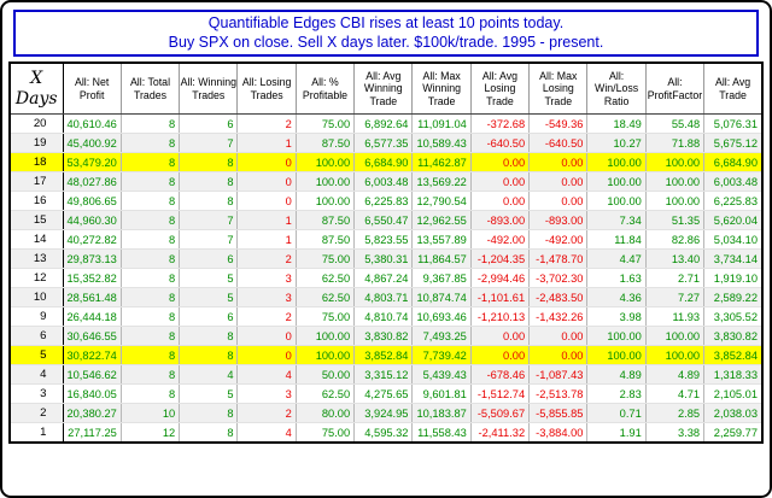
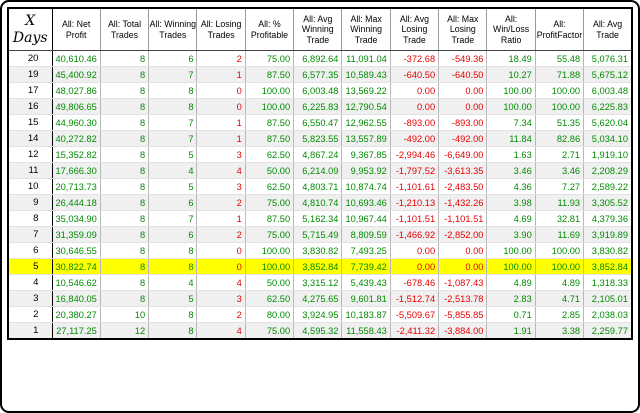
- Quantifiable Edges CBI rises at least 10 points today.
- Buy SPX on close. Sell X days later. $100k/trade. 1995 - present.
  X Days	All: Net Profit	All: Total Trades	All: Winning Trades	All: Losing Trades	All: % Profitable	All: Avg Winning Trade	All: Max Winning Trade	All: Avg Losing Trade	All: Max Losing Trade	All: Win/Loss Ratio	All: ProfitFactor	All: Avg Trade
  20	40,610.46	8	6	2	75.00	6,892.64	11,091.04	-372.68	-549.36	18.49	55.48	5,076.31
  19	45,400.92	8	7	1	87.50	6,577.35	10,589.43	-640.50	-640.50	10.27	71.88	5,675.12
- 18	53,479.20	8	8	0	100.00	6,684.90	11,462.87	0.00	0.00	100.00	100.00	6,684.90
  17	48,027.86	8	8	0	100.00	6,003.48	13,569.22	0.00	0.00	100.00	100.00	6,003.48
  16	49,806.65	8	8	0	100.00	6,225.83	12,790.54	0.00	0.00	100.00	100.00	6,225.83
  15	44,960.30	8	7	1	87.50	6,550.47	12,962.55	-893.00	-893.00	7.34	51.35	5,620.04
  14	40,272.82	8	7	1	87.50	5,823.55	13,557.89	-492.00	-492.00	11.84	82.86	5,034.10
- 13	29,873.13	8	6	2	75.00	5,380.31	11,864.57	-1,204.35	-1,478.70	4.47	13.40	3,734.14
- 12	15,352.82	8	5	3	62.50	4,867.24	9,367.85	-2,994.46	-3,702.30	1.63	2.71	1,919.10
+ 12	15,352.82	8	5	3	62.50	4,867.24	9,367.85	-2,994.46	-6,649.00	1.63	2.71	1,919.10
+ 11	17,666.30	8	4	4	50.00	6,214.09	9,953.92	-1,797.52	-3,613.35	3.46	3.46	2,208.29
- 10	28,561.48	8	5	3	62.50	4,803.71	10,874.74	-1,101.61	-2,483.50	4.36	7.27	2,589.22
+ 10	20,713.73	8	5	3	62.50	4,803.71	10,874.74	-1,101.61	-2,483.50	4.36	7.27	2,589.22
  9	26,444.18	8	6	2	75.00	4,810.74	10,693.46	-1,210.13	-1,432.26	3.98	11.93	3,305.52
+ 8	35,034.90	8	7	1	87.50	5,162.34	10,967.44	-1,101.51	-1,101.51	4.69	32.81	4,379.36
+ 7	31,359.09	8	6	2	75.00	5,715.49	8,809.59	-1,466.92	-2,852.00	3.90	11.69	3,919.89
  6	30,646.55	8	8	0	100.00	3,830.82	7,493.25	0.00	0.00	100.00	100.00	3,830.82
  5	30,822.74	8	8	0	100.00	3,852.84	7,739.42	0.00	0.00	100.00	100.00	3,852.84
  4	10,546.62	8	4	4	50.00	3,315.12	5,439.43	-678.46	-1,087.43	4.89	4.89	1,318.33
  3	16,840.05	8	5	3	62.50	4,275.65	9,601.81	-1,512.74	-2,513.78	2.83	4.71	2,105.01
  2	20,380.27	10	8	2	80.00	3,924.95	10,183.87	-5,509.67	-5,855.85	0.71	2.85	2,038.03
  1	27,117.25	12	8	4	75.00	4,595.32	11,558.43	-2,411.32	-3,884.00	1.91	3.38	2,259.77
